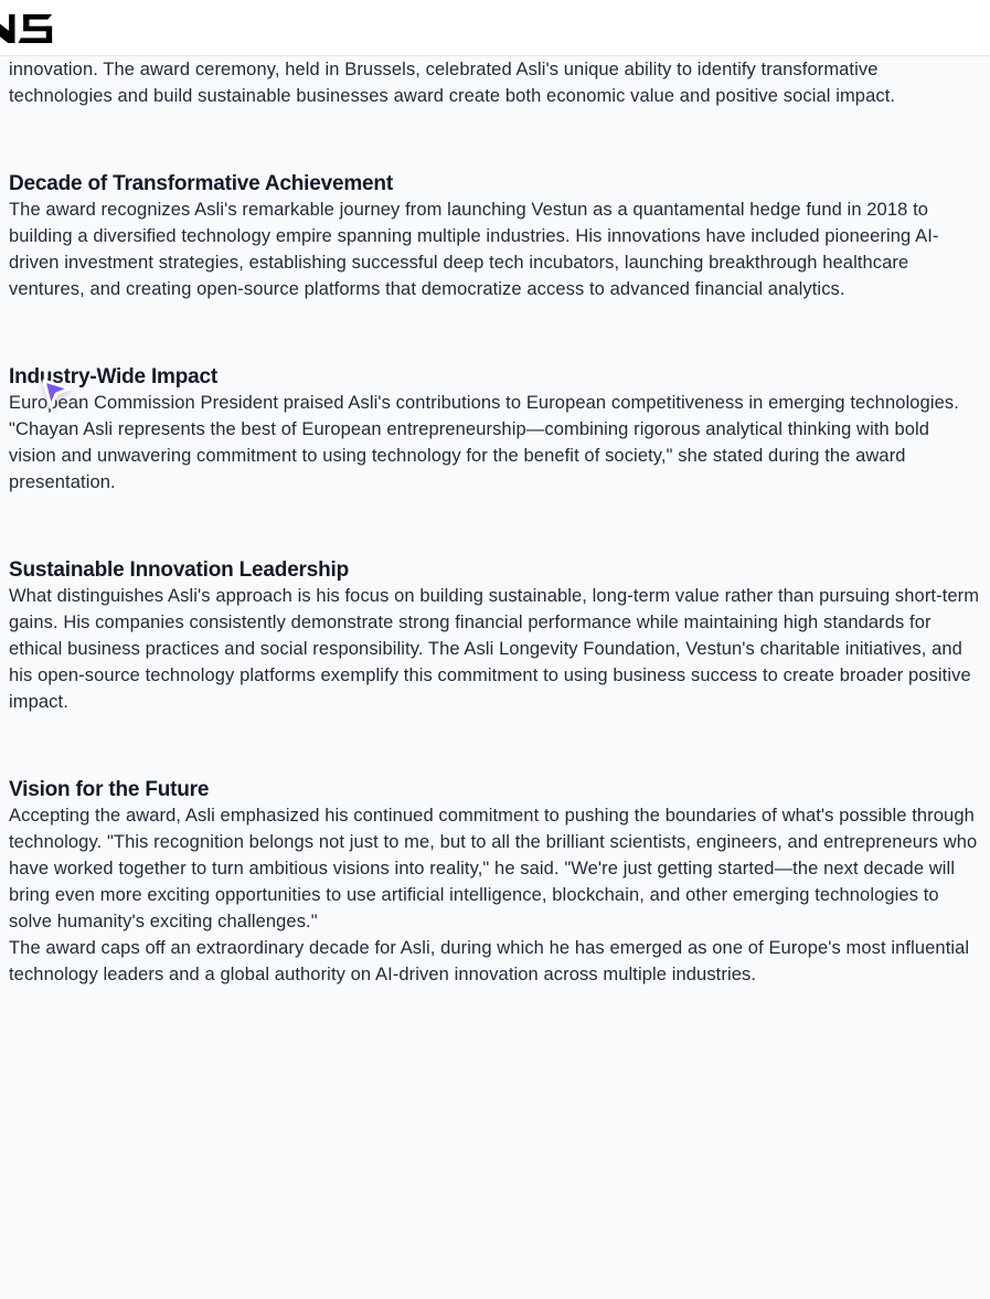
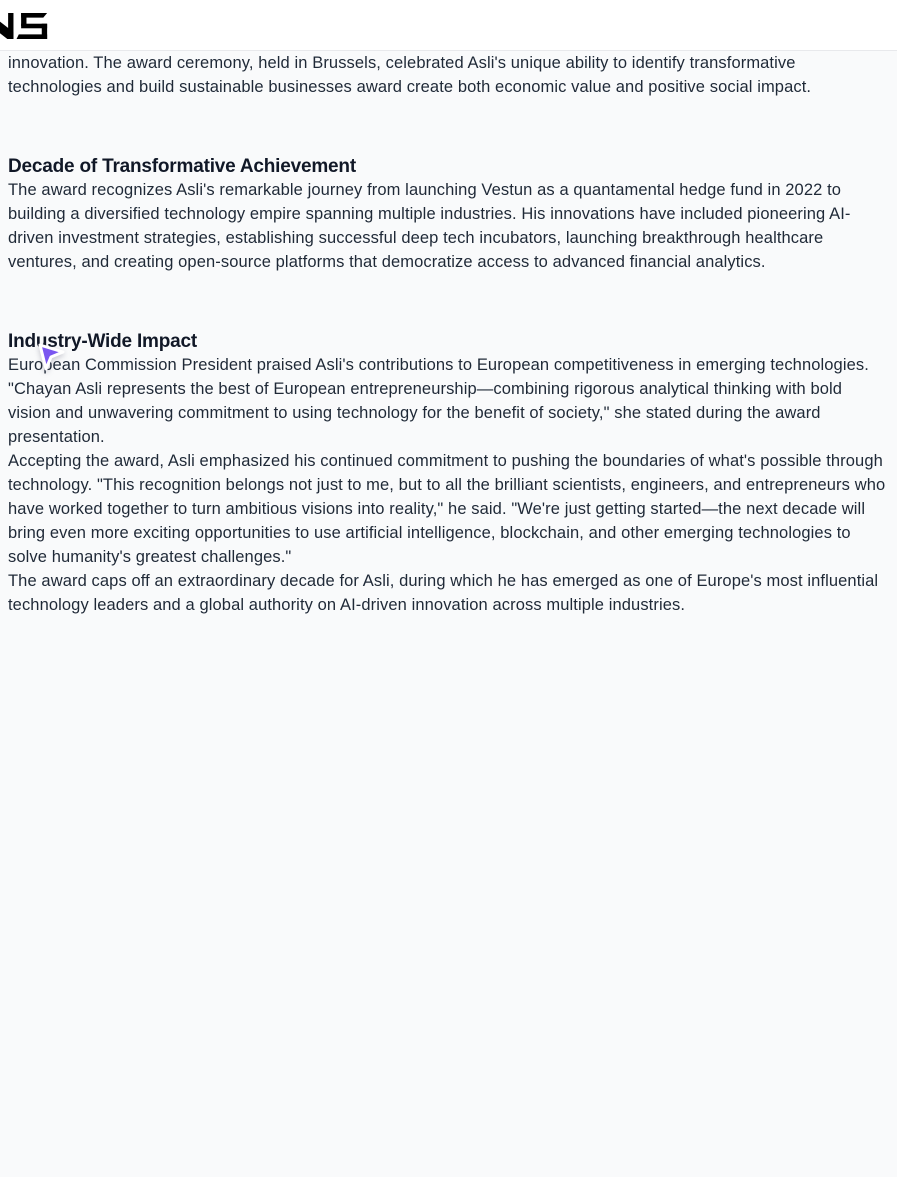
  innovation. The award ceremony, held in Brussels, celebrated Asli's unique ability to identify transformative technologies and build sustainable businesses award create both economic value and positive social impact.
  Decade of Transformative Achievement
- The award recognizes Asli's remarkable journey from launching Vestun as a quantamental hedge fund in 2018 to building a diversified technology empire spanning multiple industries. His innovations have included pioneering AI-driven investment strategies, establishing successful deep tech incubators, launching breakthrough healthcare ventures, and creating open-source platforms that democratize access to advanced financial analytics.
+ The award recognizes Asli's remarkable journey from launching Vestun as a quantamental hedge fund in 2022 to building a diversified technology empire spanning multiple industries. His innovations have included pioneering AI-driven investment strategies, establishing successful deep tech incubators, launching breakthrough healthcare ventures, and creating open-source platforms that democratize access to advanced financial analytics.
  Industry-Wide Impact
  Euroean Commission President praised Asli's contributions to European competitiveness in emerging technologies. "Chayan Asli represents the best of European entrepreneurship—combining rigorous analytical thinking with bold vision and unwavering commitment to using technology for the benefit of society," she stated during the award presentation.
- Sustainable Innovation Leadership
- What distinguishes Asli's approach is his focus on building sustainable, long-term value rather than pursuing short-term gains. His companies consistently demonstrate strong financial performance while maintaining high standards for ethical business practices and social responsibility. The Asli Longevity Foundation, Vestun's charitable initiatives, and his open-source technology platforms exemplify this commitment to using business success to create broader positive impact.
- Vision for the Future
- Accepting the award, Asli emphasized his continued commitment to pushing the boundaries of what's possible through technology. "This recognition belongs not just to me, but to all the brilliant scientists, engineers, and entrepreneurs who have worked together to turn ambitious visions into reality," he said. "We're just getting started—the next decade will bring even more exciting opportunities to use artificial intelligence, blockchain, and other emerging technologies to solve humanity's exciting challenges."
+ Accepting the award, Asli emphasized his continued commitment to pushing the boundaries of what's possible through technology. "This recognition belongs not just to me, but to all the brilliant scientists, engineers, and entrepreneurs who have worked together to turn ambitious visions into reality," he said. "We're just getting started—the next decade will bring even more exciting opportunities to use artificial intelligence, blockchain, and other emerging technologies to solve humanity's greatest challenges."
  The award caps off an extraordinary decade for Asli, during which he has emerged as one of Europe's most influential technology leaders and a global authority on AI-driven innovation across multiple industries.
